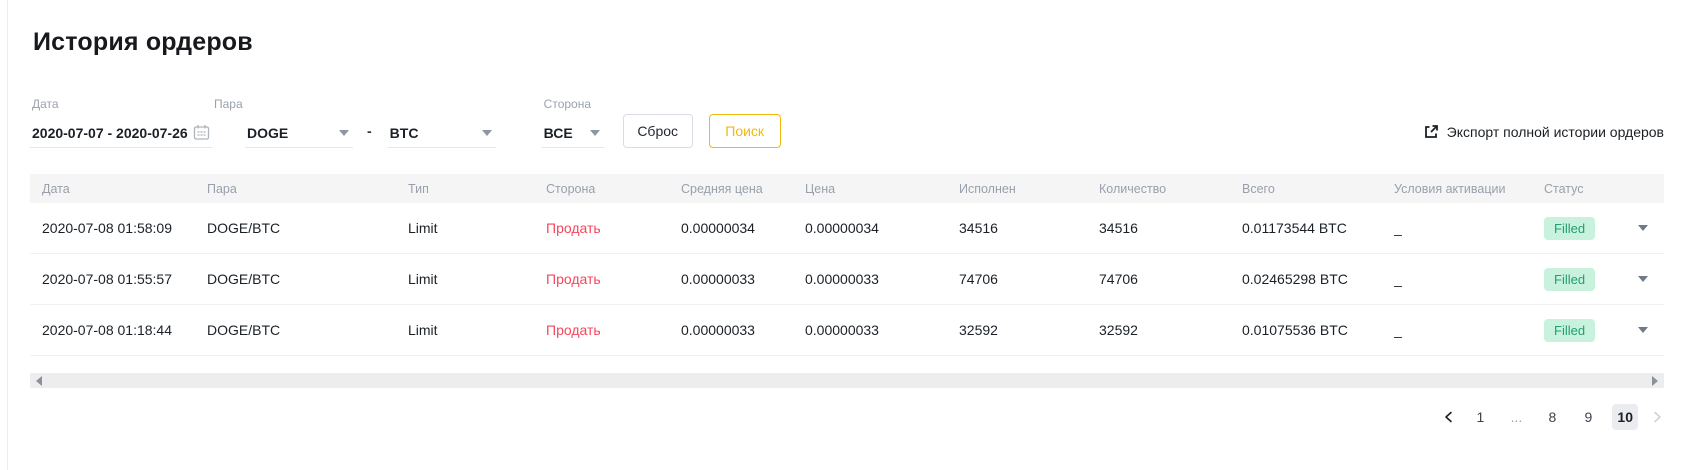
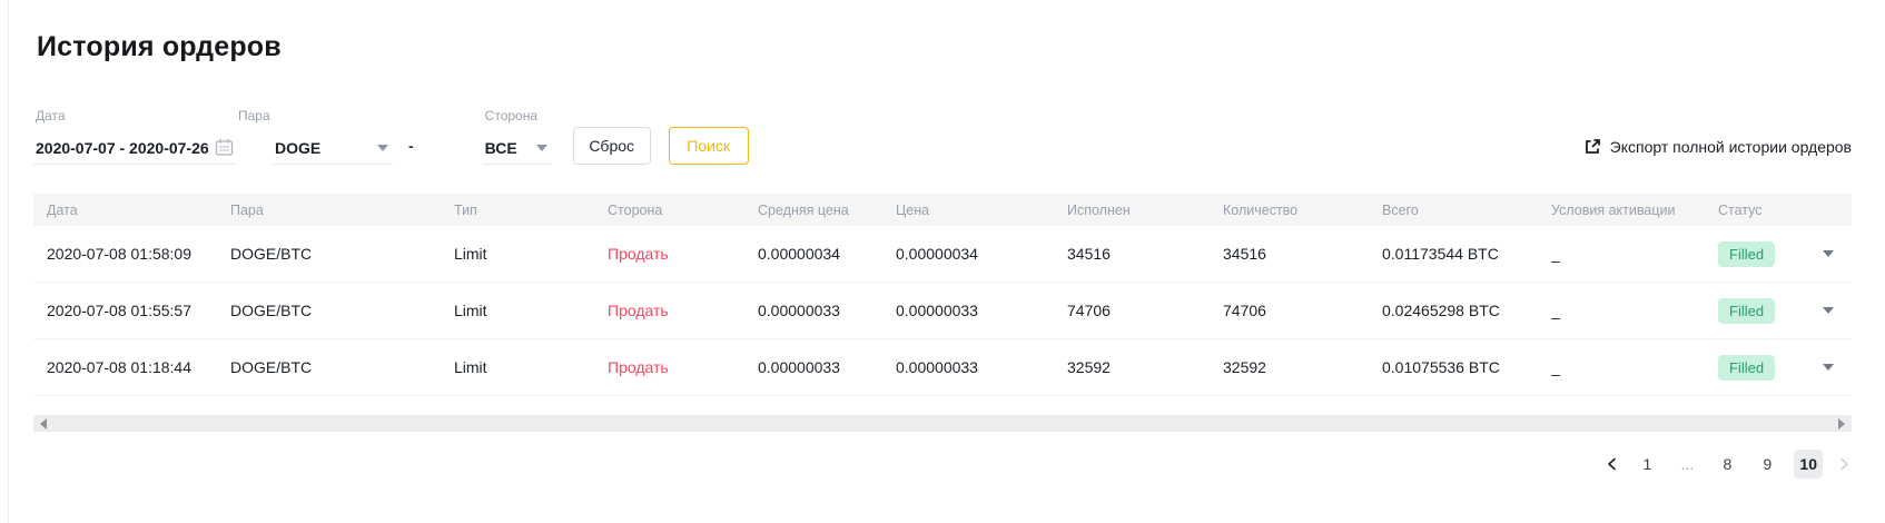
  История ордеров
  Дата
  2020-07-07 - 2020-07-26
  Пара
  DOGE
  -
- BTC
  Сторона
  ВСЕ
  Сброс
  Поиск
  Экспорт полной истории ордеров
  Дата
  Пара
  Тип
  Сторона
  Средняя цена
  Цена
  Исполнен
  Количество
  Всего
  Условия активации
  Статус
  2020-07-08 01:58:09
  DOGE/BTC
  Limit
  Продать
  0.00000034
  0.00000034
  34516
  34516
  0.01173544 BTC
  _
  Filled
  2020-07-08 01:55:57
  DOGE/BTC
  Limit
  Продать
  0.00000033
  0.00000033
  74706
  74706
  0.02465298 BTC
  _
  Filled
  2020-07-08 01:18:44
  DOGE/BTC
  Limit
  Продать
  0.00000033
  0.00000033
  32592
  32592
  0.01075536 BTC
  _
  Filled
  1
  ...
  8
  9
  10
